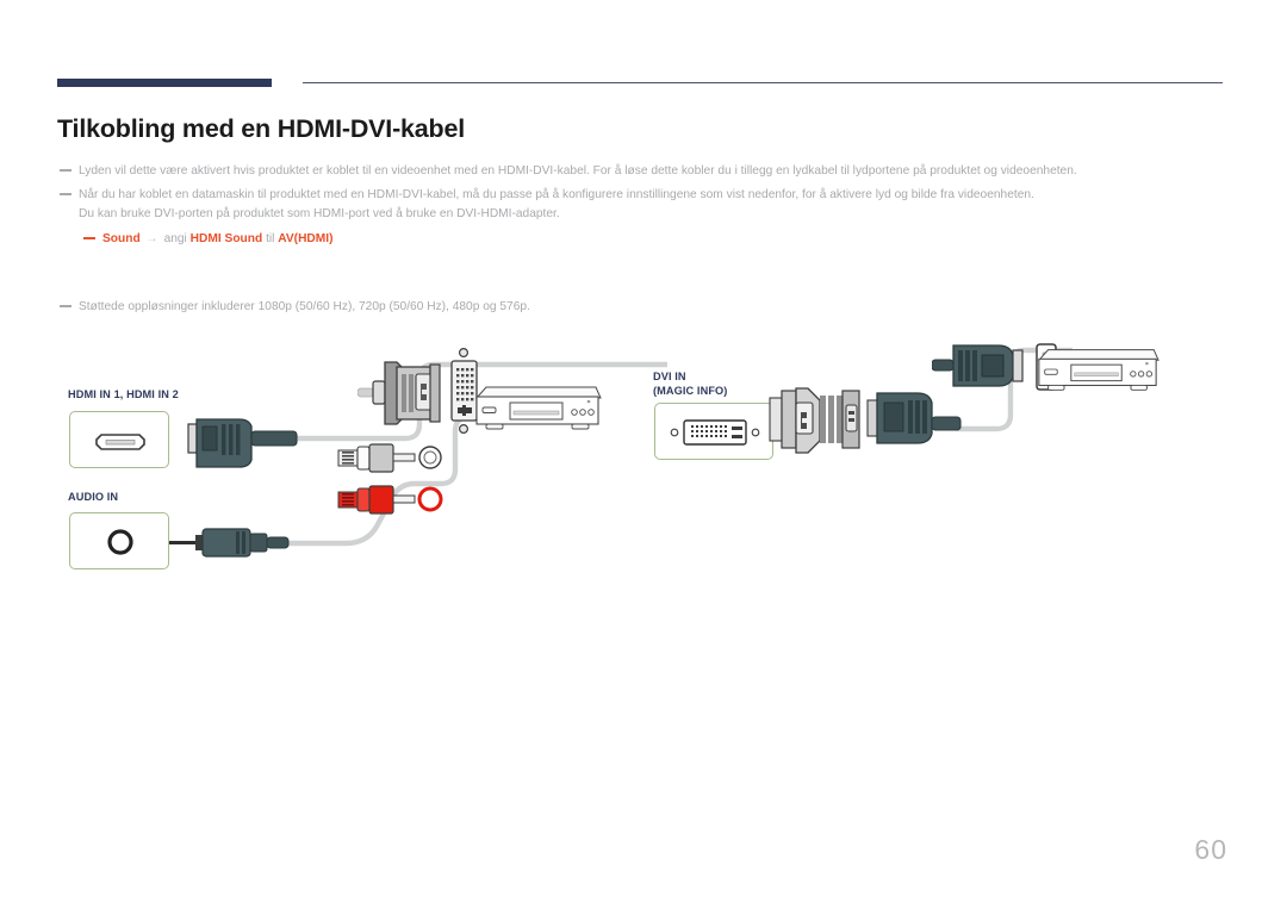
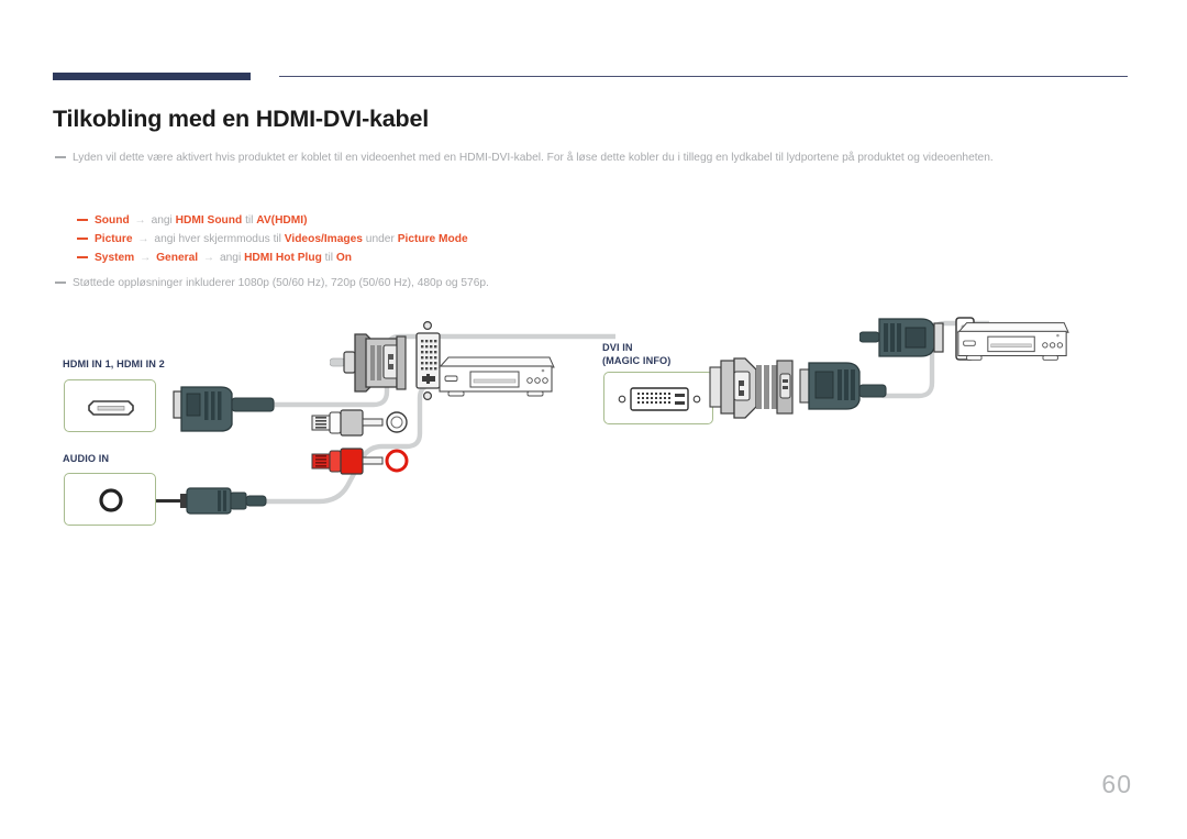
  Tilkobling med en HDMI-DVI-kabel
  Lyden vil dette være aktivert hvis produktet er koblet til en videoenhet med en HDMI-DVI-kabel. For å løse dette kobler du i tillegg en lydkabel til lydportene på produktet og videoenheten.
- Når du har koblet en datamaskin til produktet med en HDMI-DVI-kabel, må du passe på å konfigurere innstillingene som vist nedenfor, for å aktivere lyd og bilde fra videoenheten.
- Du kan bruke DVI-porten på produktet som HDMI-port ved å bruke en DVI-HDMI-adapter.
  Sound → angi HDMI Sound til AV(HDMI)
+ Picture → angi hver skjermmodus til Videos/Images under Picture Mode
+ System → General → angi HDMI Hot Plug til On
  Støttede oppløsninger inkluderer 1080p (50/60 Hz), 720p (50/60 Hz), 480p og 576p.
  HDMI IN 1, HDMI IN 2
  AUDIO IN
  DVI IN
  (MAGIC INFO)
  60
